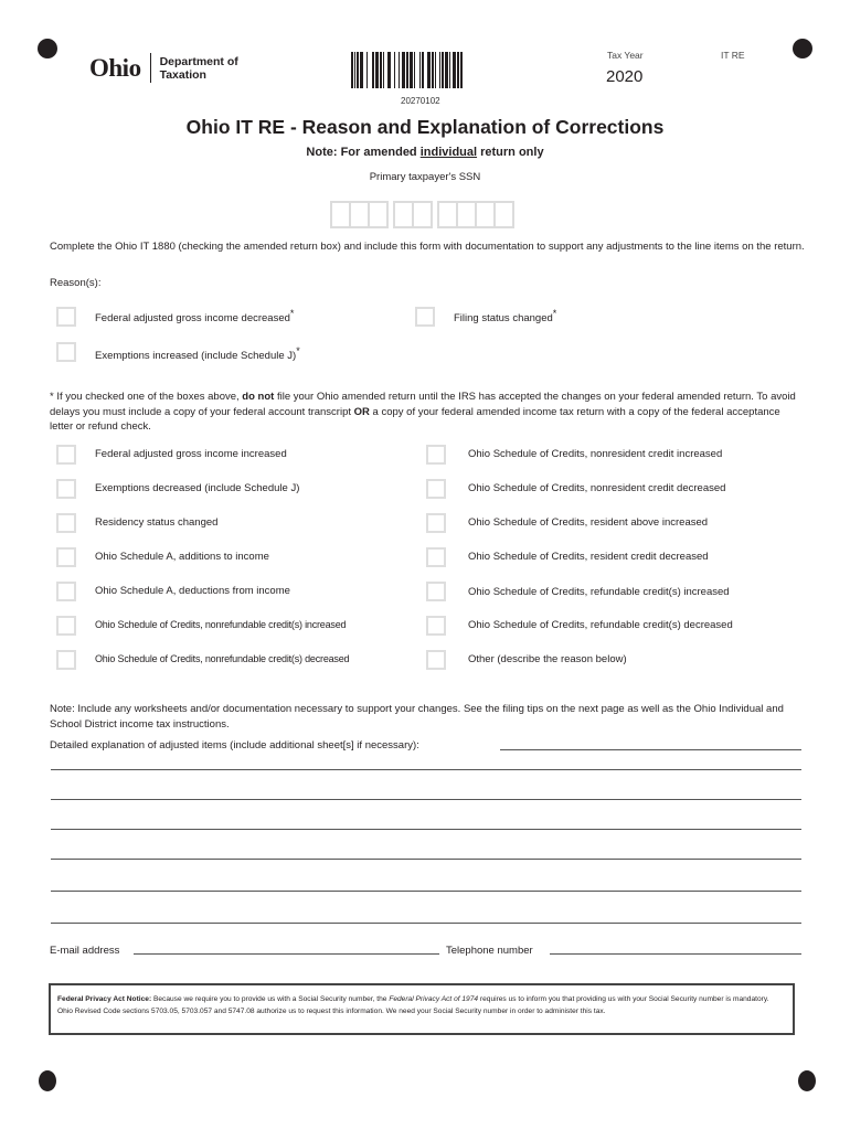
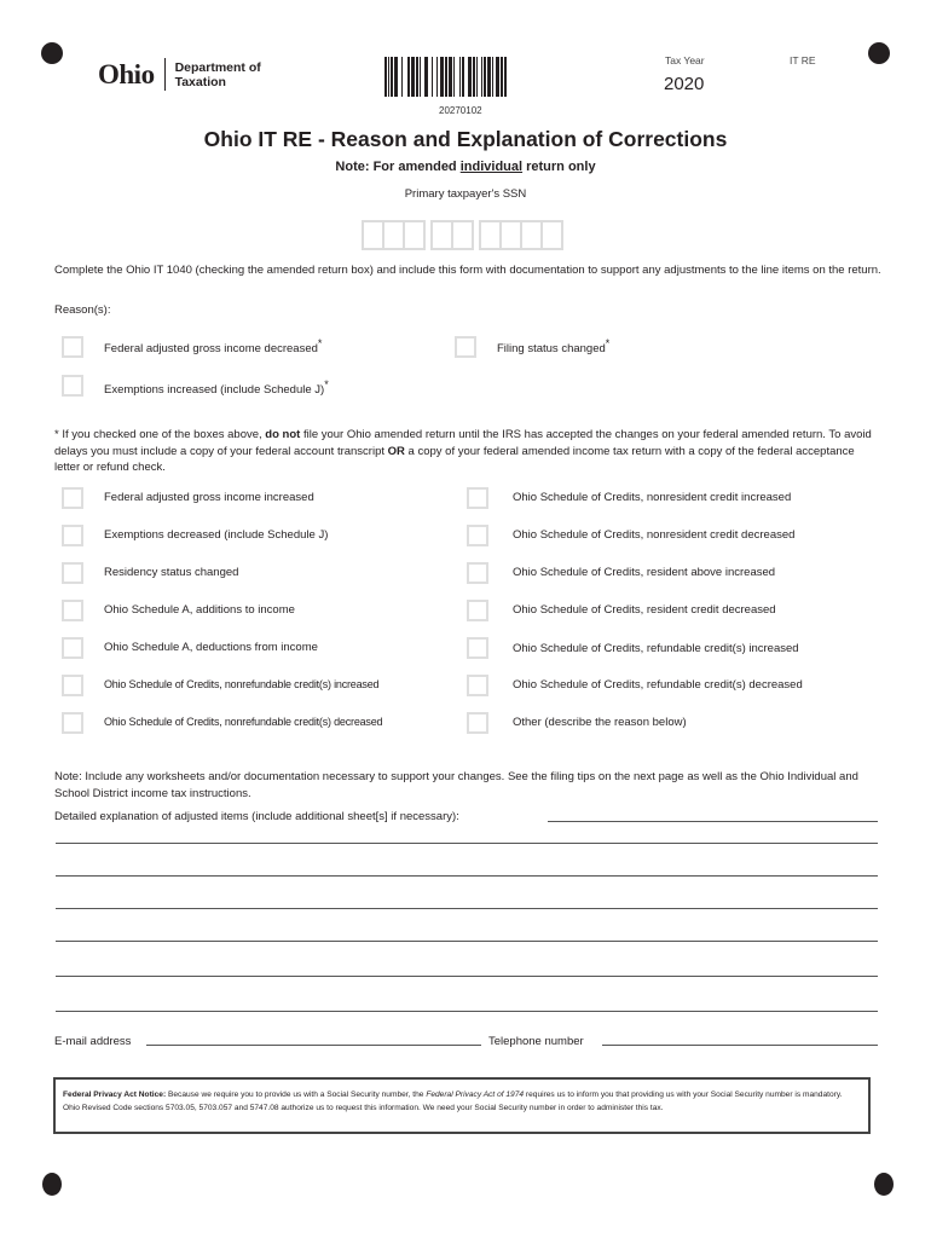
  Ohio
  Department of
  Taxation
  20270102
  Tax Year
  2020
  IT RE
  Ohio IT RE - Reason and Explanation of Corrections
  Note: For amended individual return only
  Primary taxpayer's SSN
- Complete the Ohio IT 1880 (checking the amended return box) and include this form with documentation to support any adjustments to the line items on the return.
+ Complete the Ohio IT 1040 (checking the amended return box) and include this form with documentation to support any adjustments to the line items on the return.
  Reason(s):
  Federal adjusted gross income decreased*
  Filing status changed*
  Exemptions increased (include Schedule J)*
  * If you checked one of the boxes above, do not file your Ohio amended return until the IRS has accepted the changes on your federal amended return. To avoid delays you must include a copy of your federal account transcript OR a copy of your federal amended income tax return with a copy of the federal acceptance letter or refund check.
  Federal adjusted gross income increased
  Exemptions decreased (include Schedule J)
  Residency status changed
  Ohio Schedule A, additions to income
  Ohio Schedule A, deductions from income
  Ohio Schedule of Credits, nonrefundable credit(s) increased
  Ohio Schedule of Credits, nonrefundable credit(s) decreased
  Ohio Schedule of Credits, nonresident credit increased
  Ohio Schedule of Credits, nonresident credit decreased
  Ohio Schedule of Credits, resident above increased
  Ohio Schedule of Credits, resident credit decreased
  Ohio Schedule of Credits, refundable credit(s) increased
  Ohio Schedule of Credits, refundable credit(s) decreased
  Other (describe the reason below)
  Note: Include any worksheets and/or documentation necessary to support your changes. See the filing tips on the next page as well as the Ohio Individual and School District income tax instructions.
  Detailed explanation of adjusted items (include additional sheet[s] if necessary):
  E-mail address
  Telephone number
